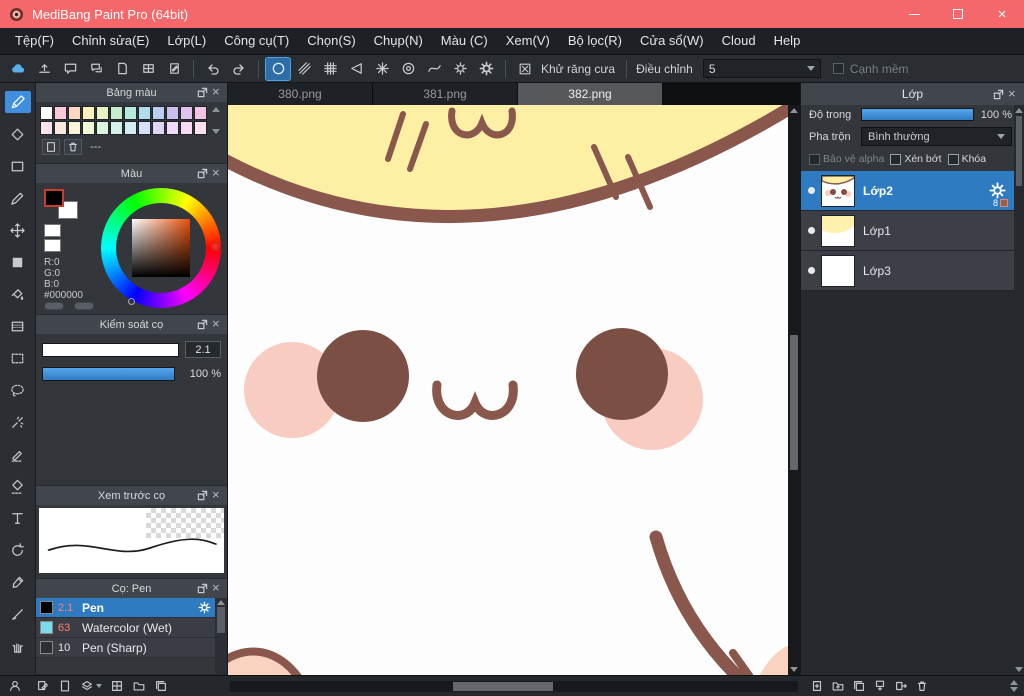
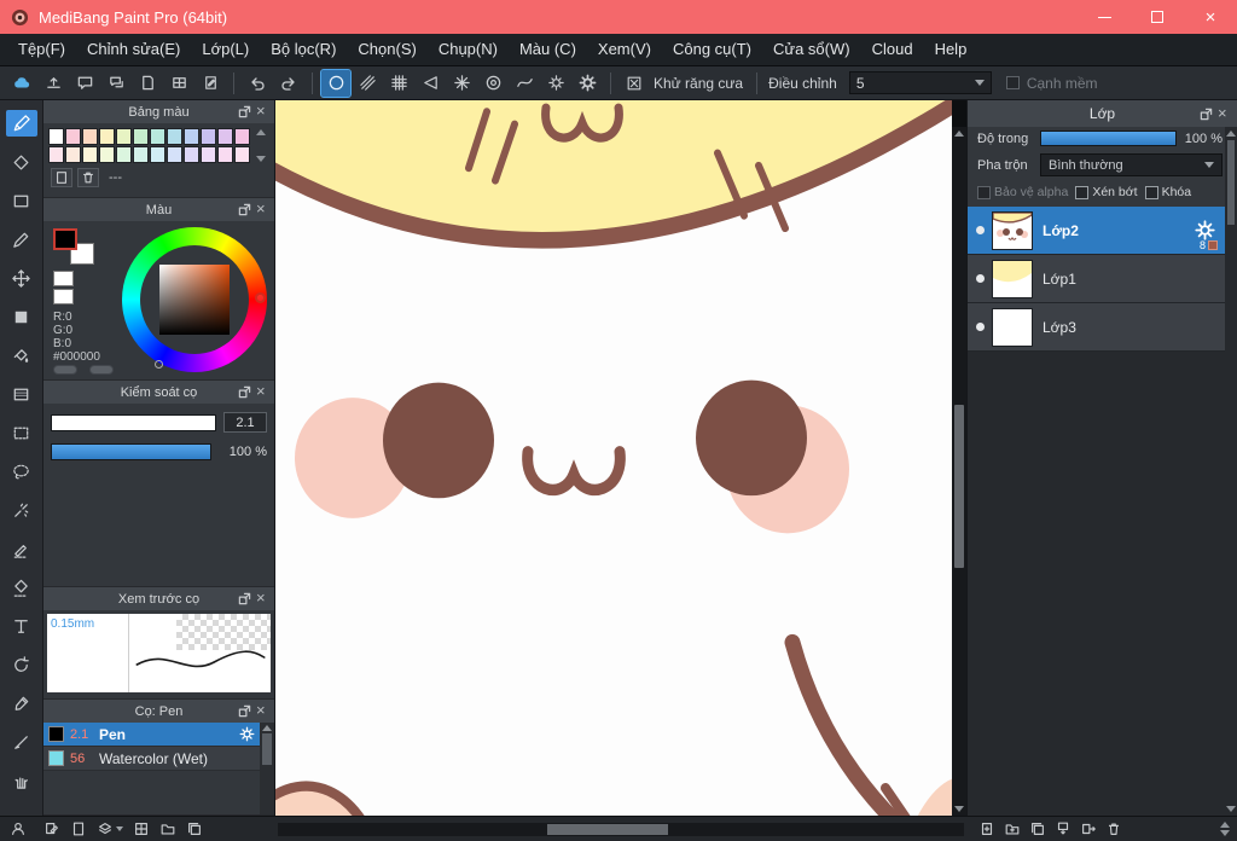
  MediBang Paint Pro (64bit)
  ×
  Tệp(F)
  Chỉnh sửa(E)
  Lớp(L)
- Công cụ(T)
+ Bộ lọc(R)
  Chọn(S)
  Chụp(N)
  Màu (C)
  Xem(V)
- Bộ lọc(R)
+ Công cụ(T)
  Cửa sổ(W)
  Cloud
  Help
  Khử răng cưa
  Điều chỉnh
  5
  Cạnh mềm
  Bảng màu
  ×
  ---
  Màu
  ×
  R:0
  G:0
  B:0
  #000000
  Kiểm soát cọ
  ×
  2.1
  100 %
  Xem trước cọ
  ×
+ 0.15mm
  Cọ: Pen
  ×
  2.1
  Pen
- 63
+ 56
  Watercolor (Wet)
- 10
- Pen (Sharp)
- 380.png
- 381.png
- 382.png
  Lớp
  ×
  Độ trong
  100 %
  Pha trộn
  Bình thường
  Bảo vệ alpha
  Xén bớt
  Khóa
  Lớp2
  8
  Lớp1
  Lớp3
